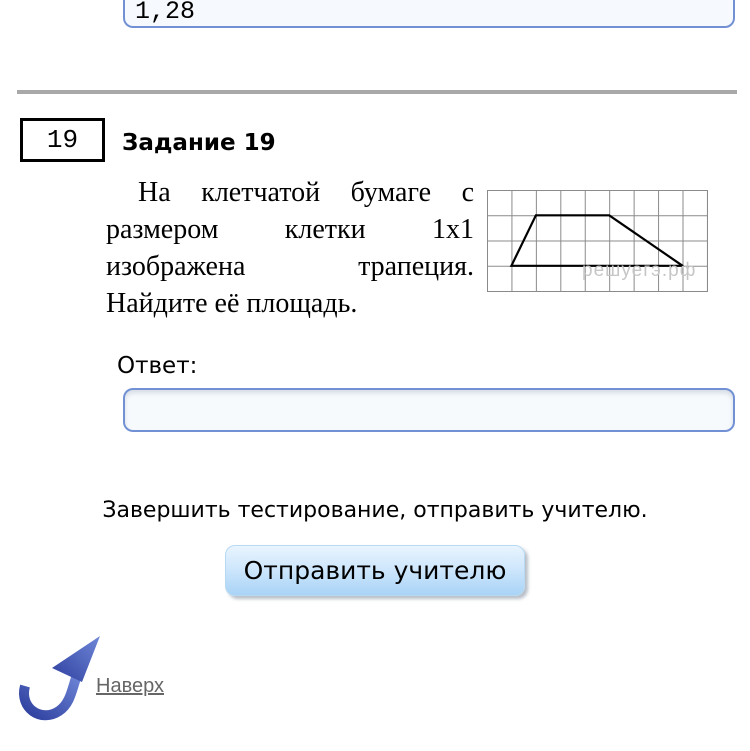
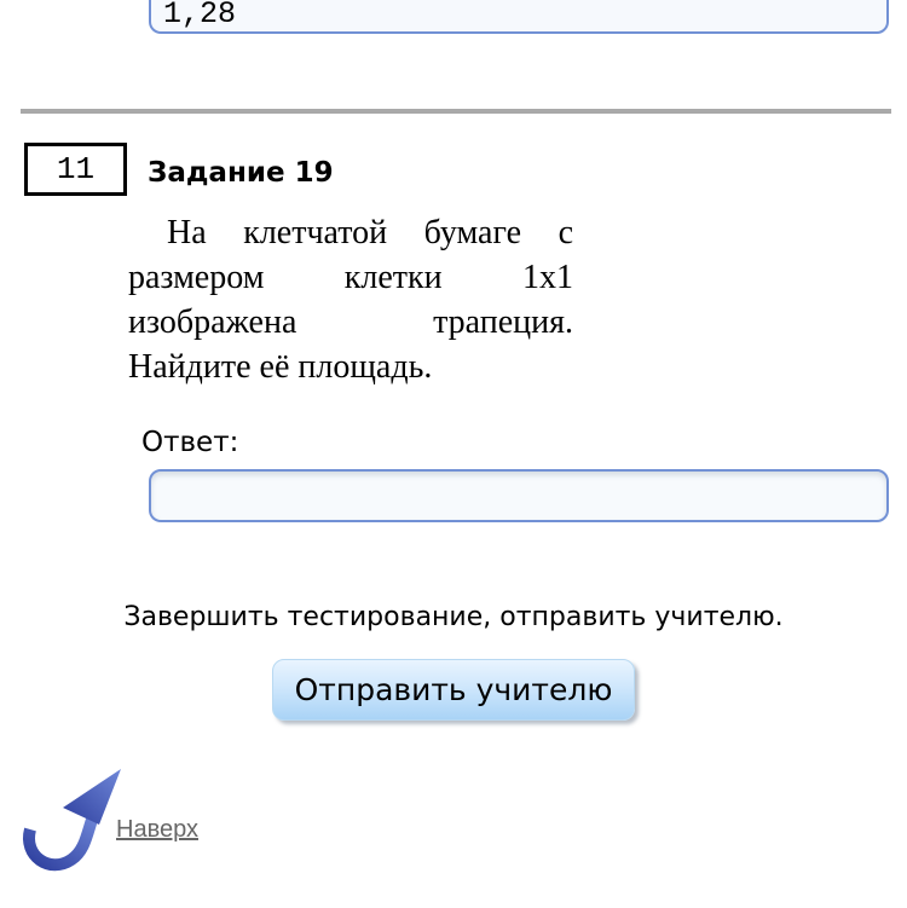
  1,28
- 19
+ 11
  Задание 19
  На клетчатой бумаге с размером клетки 1x1 изображена трапеция. Найдите её площадь.
- решуегэ.рф
  Ответ:
  Завершить тестирование, отправить учителю.
  Отправить учителю
  Наверх
